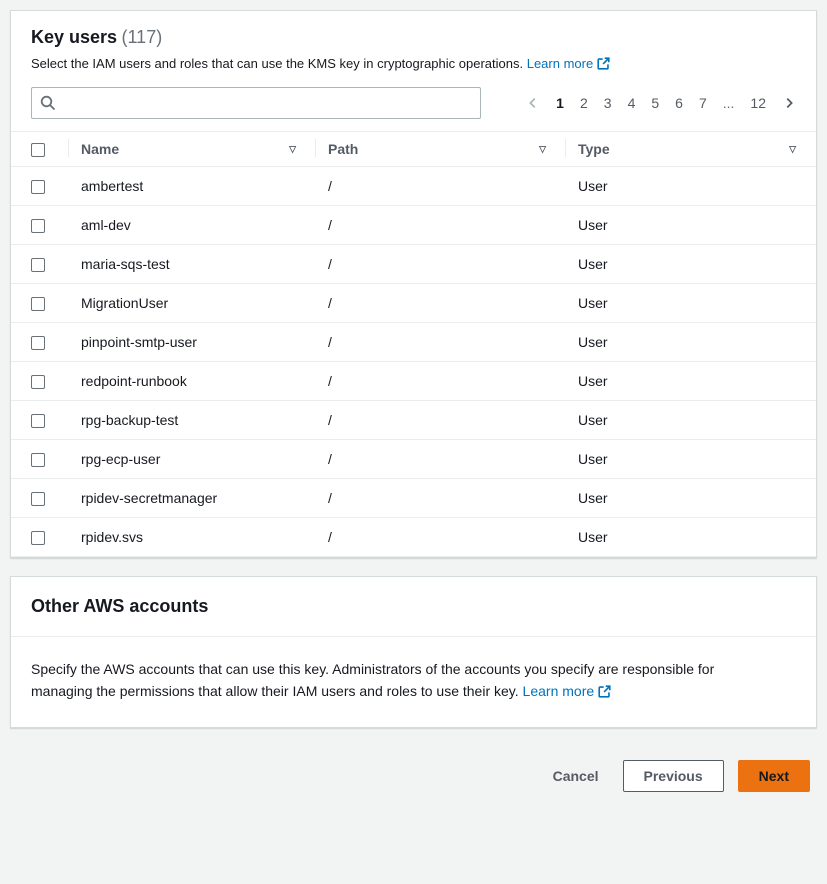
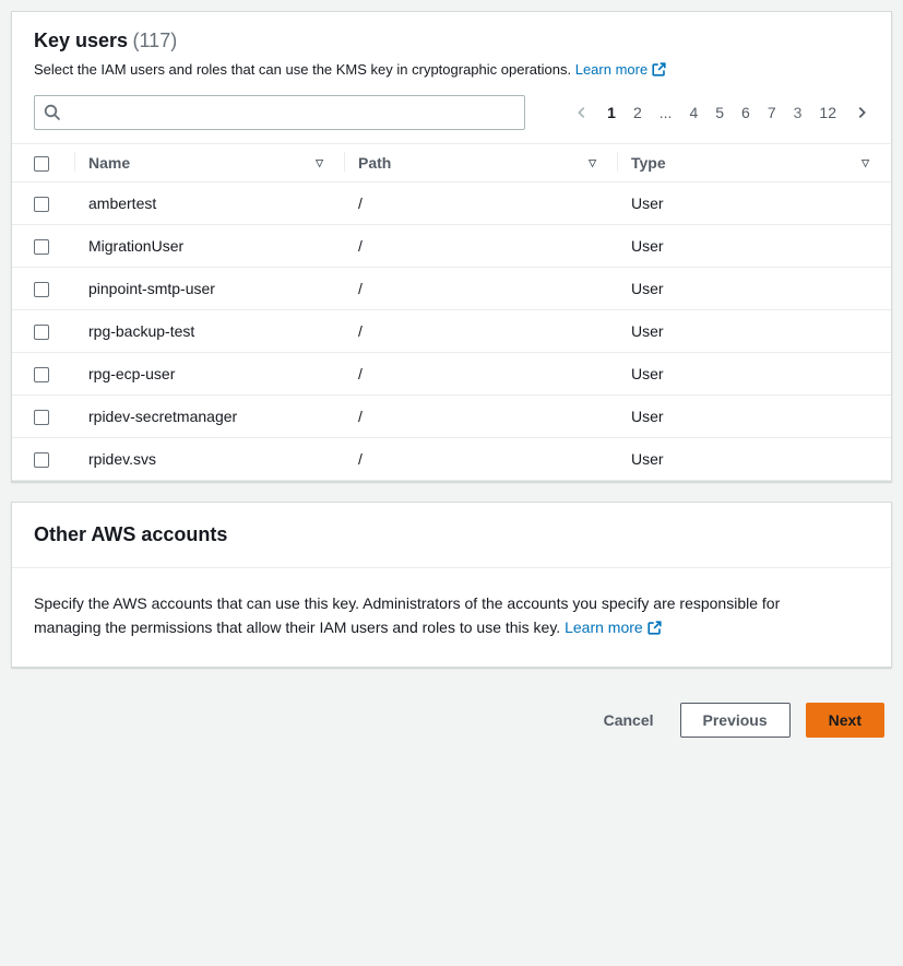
  Key users (117)
  Select the IAM users and roles that can use the KMS key in cryptographic operations. Learn more
  1
  2
- 3
+ ...
  4
  5
  6
  7
- ...
+ 3
  12
  	Name ▽	Path ▽	Type ▽
  	ambertest	/	User
- 	aml-dev	/	User
- 	maria-sqs-test	/	User
  	MigrationUser	/	User
  	pinpoint-smtp-user	/	User
- 	redpoint-runbook	/	User
  	rpg-backup-test	/	User
  	rpg-ecp-user	/	User
  	rpidev-secretmanager	/	User
  	rpidev.svs	/	User
  Other AWS accounts
- Specify the AWS accounts that can use this key. Administrators of the accounts you specify are responsible for managing the permissions that allow their IAM users and roles to use their key. Learn more
+ Specify the AWS accounts that can use this key. Administrators of the accounts you specify are responsible for managing the permissions that allow their IAM users and roles to use this key. Learn more
  Cancel
  Previous
  Next
